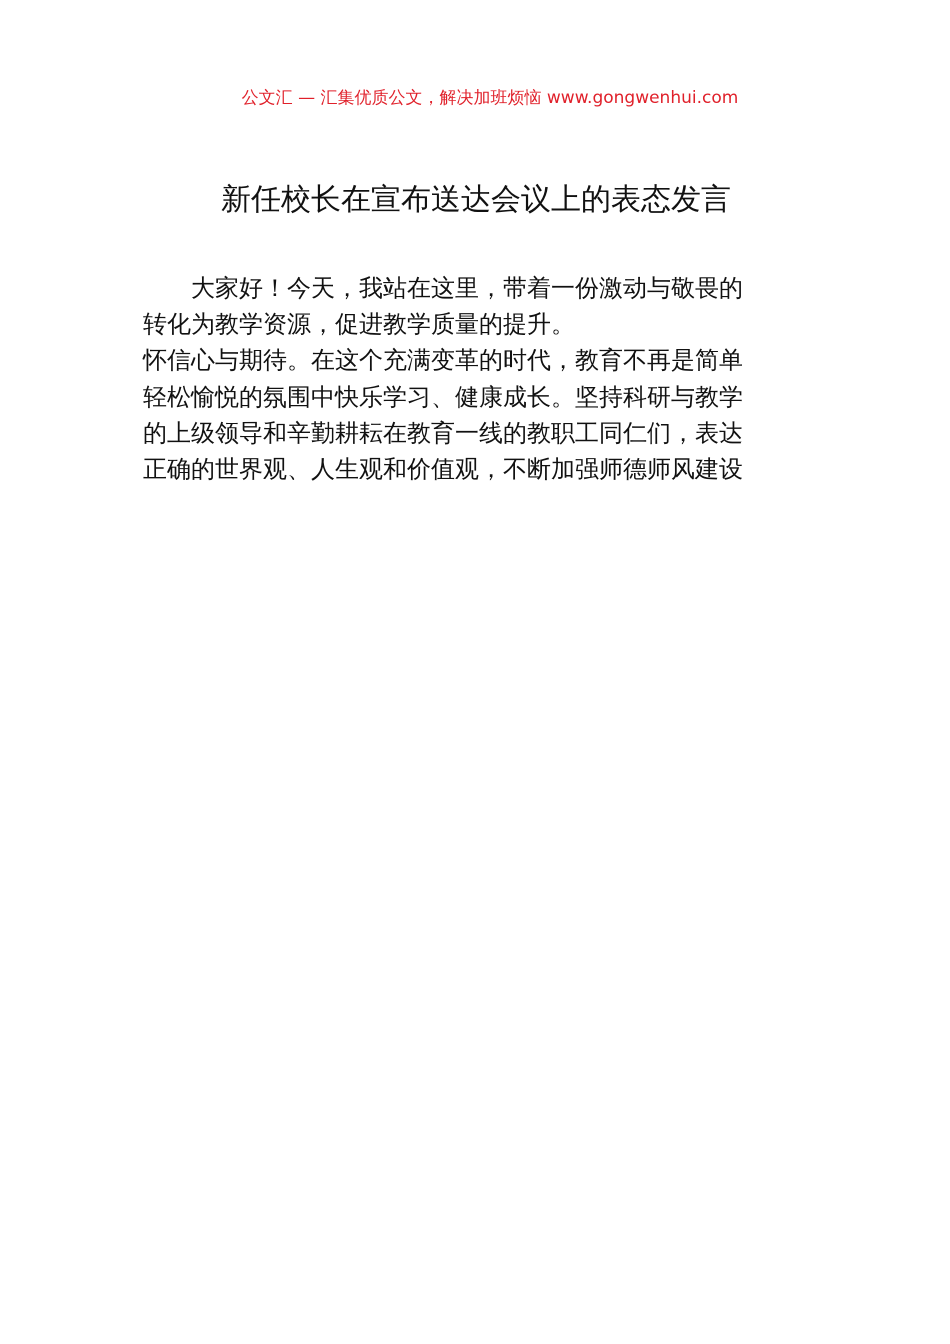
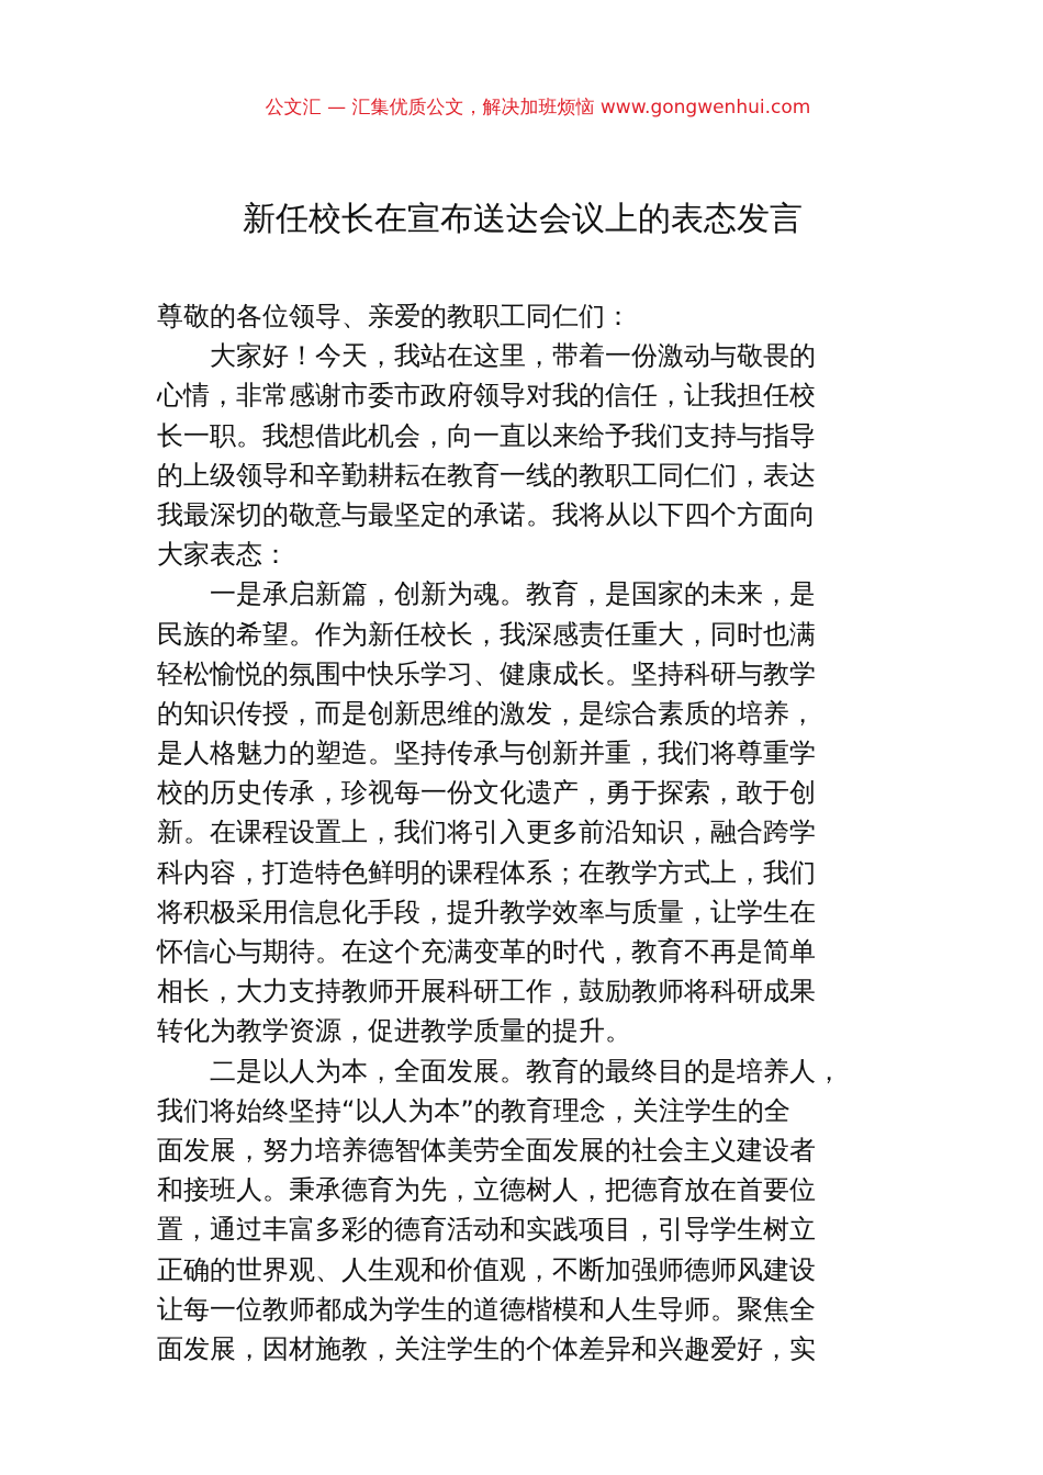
  公文汇 — 汇集优质公文，解决加班烦恼 www.gongwenhui.com
  新任校长在宣布送达会议上的表态发言
+ 尊敬的各位领导、亲爱的教职工同仁们：
  大家好！今天，我站在这里，带着一份激动与敬畏的
+ 心情，非常感谢市委市政府领导对我的信任，让我担任校
+ 长一职。我想借此机会，向一直以来给予我们支持与指导
- 转化为教学资源，促进教学质量的提升。
+ 的上级领导和辛勤耕耘在教育一线的教职工同仁们，表达
+ 我最深切的敬意与最坚定的承诺。我将从以下四个方面向
+ 大家表态：
+ 一是承启新篇，创新为魂。教育，是国家的未来，是
+ 民族的希望。作为新任校长，我深感责任重大，同时也满
- 怀信心与期待。在这个充满变革的时代，教育不再是简单
+ 轻松愉悦的氛围中快乐学习、健康成长。坚持科研与教学
+ 的知识传授，而是创新思维的激发，是综合素质的培养，
+ 是人格魅力的塑造。坚持传承与创新并重，我们将尊重学
+ 校的历史传承，珍视每一份文化遗产，勇于探索，敢于创
+ 新。在课程设置上，我们将引入更多前沿知识，融合跨学
+ 科内容，打造特色鲜明的课程体系；在教学方式上，我们
+ 将积极采用信息化手段，提升教学效率与质量，让学生在
- 轻松愉悦的氛围中快乐学习、健康成长。坚持科研与教学
+ 怀信心与期待。在这个充满变革的时代，教育不再是简单
+ 相长，大力支持教师开展科研工作，鼓励教师将科研成果
- 的上级领导和辛勤耕耘在教育一线的教职工同仁们，表达
+ 转化为教学资源，促进教学质量的提升。
+ 二是以人为本，全面发展。教育的最终目的是培养人，
+ 我们将始终坚持“以人为本”的教育理念，关注学生的全
+ 面发展，努力培养德智体美劳全面发展的社会主义建设者
+ 和接班人。秉承德育为先，立德树人，把德育放在首要位
+ 置，通过丰富多彩的德育活动和实践项目，引导学生树立
  正确的世界观、人生观和价值观，不断加强师德师风建设
+ 让每一位教师都成为学生的道德楷模和人生导师。聚焦全
+ 面发展，因材施教，关注学生的个体差异和兴趣爱好，实
